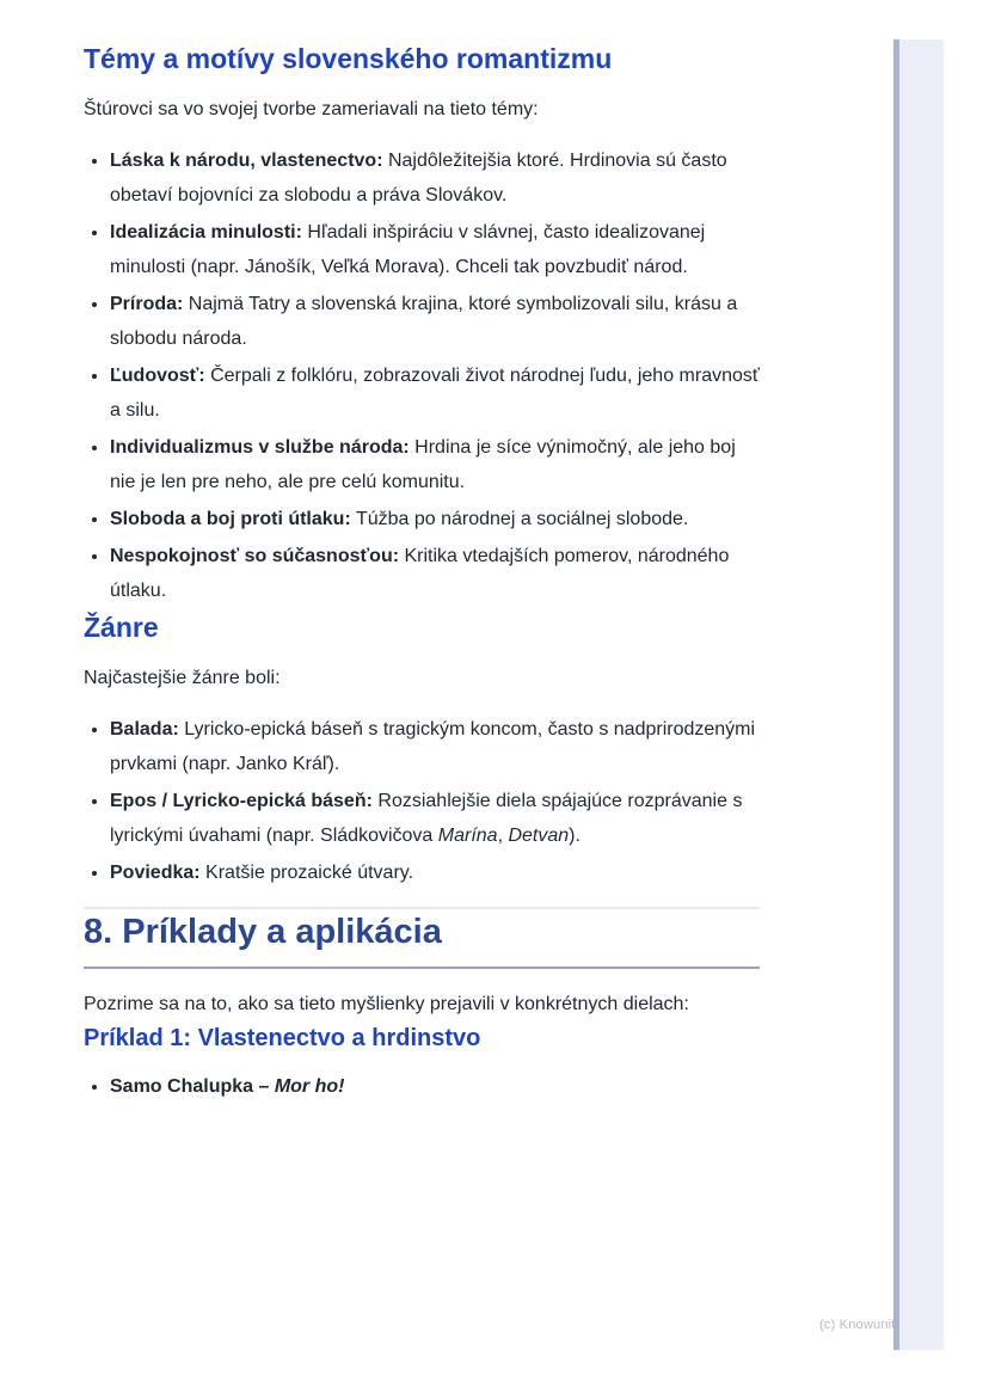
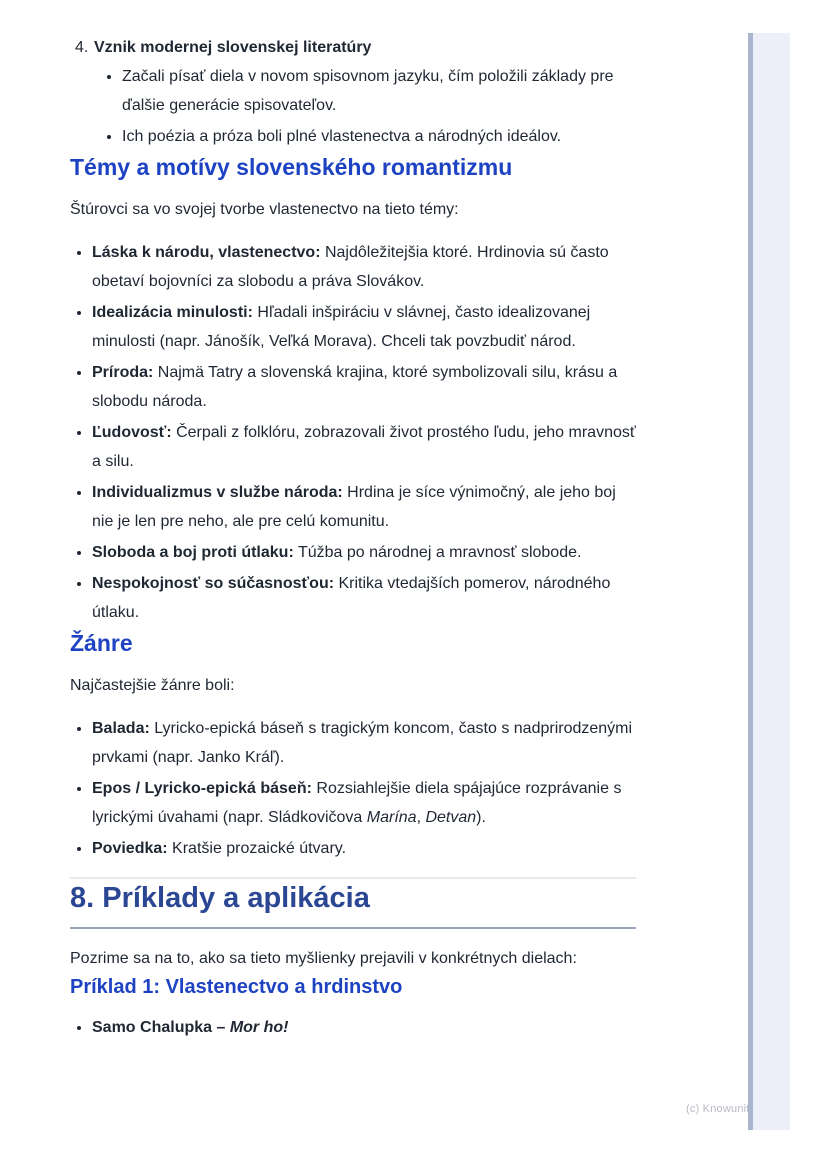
+ 4.
+ Vznik modernej slovenskej literatúry
+ Začali písať diela v novom spisovnom jazyku, čím položili základy pre ďalšie generácie spisovateľov.
+ Ich poézia a próza boli plné vlastenectva a národných ideálov.
  Témy a motívy slovenského romantizmu
- Štúrovci sa vo svojej tvorbe zameriavali na tieto témy:
+ Štúrovci sa vo svojej tvorbe vlastenectvo na tieto témy:
  Láska k národu, vlastenectvo: Najdôležitejšia ktoré. Hrdinovia sú často obetaví bojovníci za slobodu a práva Slovákov.
  Idealizácia minulosti: Hľadali inšpiráciu v slávnej, často idealizovanej minulosti (napr. Jánošík, Veľká Morava). Chceli tak povzbudiť národ.
  Príroda: Najmä Tatry a slovenská krajina, ktoré symbolizovali silu, krásu a slobodu národa.
- Ľudovosť: Čerpali z folklóru, zobrazovali život národnej ľudu, jeho mravnosť a silu.
+ Ľudovosť: Čerpali z folklóru, zobrazovali život prostého ľudu, jeho mravnosť a silu.
  Individualizmus v službe národa: Hrdina je síce výnimočný, ale jeho boj nie je len pre neho, ale pre celú komunitu.
- Sloboda a boj proti útlaku: Túžba po národnej a sociálnej slobode.
+ Sloboda a boj proti útlaku: Túžba po národnej a mravnosť slobode.
  Nespokojnosť so súčasnosťou: Kritika vtedajších pomerov, národného útlaku.
  Žánre
  Najčastejšie žánre boli:
  Balada: Lyricko-epická báseň s tragickým koncom, často s nadprirodzenými prvkami (napr. Janko Kráľ).
  Epos / Lyricko-epická báseň: Rozsiahlejšie diela spájajúce rozprávanie s lyrickými úvahami (napr. Sládkovičova Marína, Detvan).
  Poviedka: Kratšie prozaické útvary.
  8. Príklady a aplikácia
  Pozrime sa na to, ako sa tieto myšlienky prejavili v konkrétnych dielach:
  Príklad 1: Vlastenectvo a hrdinstvo
  Samo Chalupka – Mor ho!
